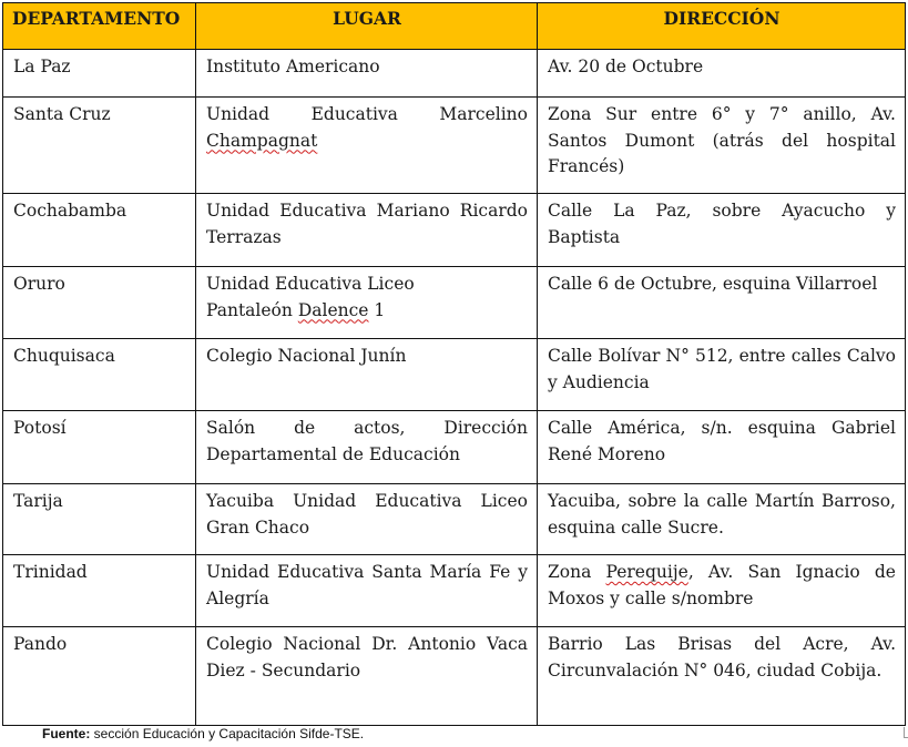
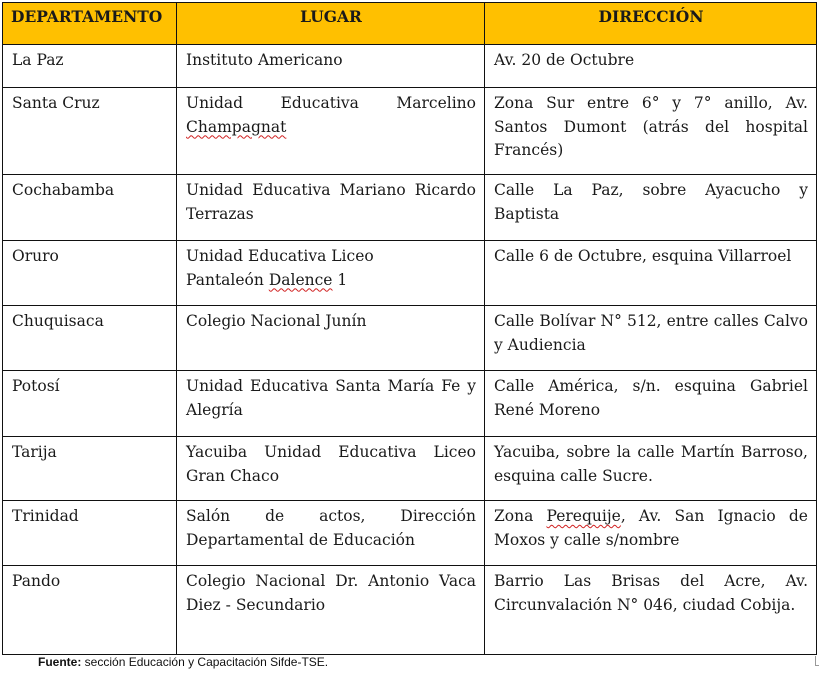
  DEPARTAMENTO	LUGAR	DIRECCIÓN
  La Paz	Instituto Americano	Av. 20 de Octubre
  Santa Cruz	Unidad Educativa Marcelino Champagnat	Zona Sur entre 6° y 7° anillo, Av. Santos Dumont (atrás del hospital Francés)
  Cochabamba	Unidad Educativa Mariano Ricardo Terrazas	Calle La Paz, sobre Ayacucho y Baptista
  Oruro	Unidad Educativa LiceoPantaleón Dalence 1	Calle 6 de Octubre, esquina Villarroel
  Chuquisaca	Colegio Nacional Junín	Calle Bolívar N° 512, entre calles Calvo y Audiencia
- Potosí	Salón de actos, Dirección Departamental de Educación	Calle América, s/n. esquina Gabriel René Moreno
+ Potosí	Unidad Educativa Santa María Fe y Alegría	Calle América, s/n. esquina Gabriel René Moreno
  Tarija	Yacuiba Unidad Educativa Liceo Gran Chaco	Yacuiba, sobre la calle Martín Barroso, esquina calle Sucre.
- Trinidad	Unidad Educativa Santa María Fe y Alegría	Zona Perequije, Av. San Ignacio de Moxos y calle s/nombre
+ Trinidad	Salón de actos, Dirección Departamental de Educación	Zona Perequije, Av. San Ignacio de Moxos y calle s/nombre
  Pando	Colegio Nacional Dr. Antonio Vaca Diez - Secundario	Barrio Las Brisas del Acre, Av. Circunvalación N° 046, ciudad Cobija.
  Fuente: sección Educación y Capacitación Sifde-TSE.
